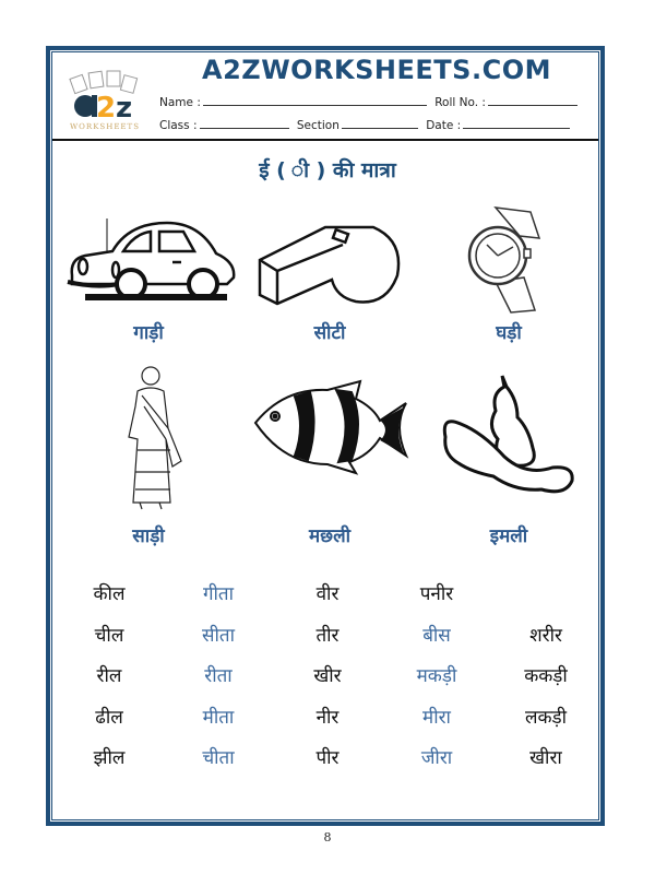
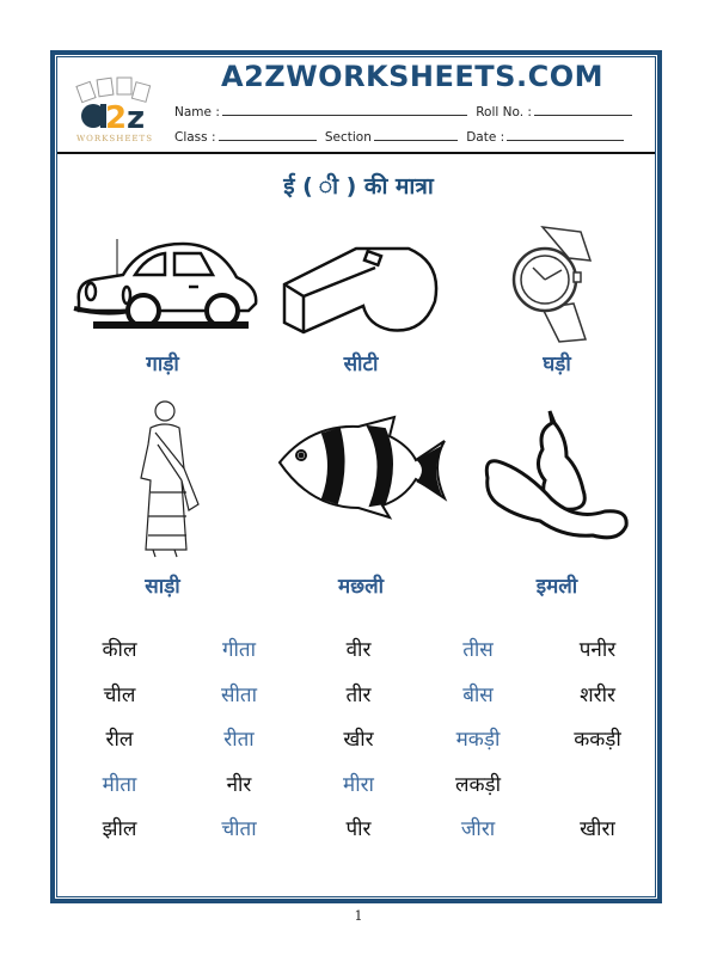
  2
  z
  WORKSHEETS
  A2ZWORKSHEETS.COM
  Name : Roll No. :
  Class : Section Date :
  ई ( ी ) की मात्रा
  गाड़ी
  सीटी
  घड़ी
  साड़ी
  मछली
  इमली
  कील
  गीता
  वीर
+ तीस
  पनीर
  चील
  सीता
  तीर
  बीस
  शरीर
  रील
  रीता
  खीर
  मकड़ी
  ककड़ी
- ढील
  मीता
  नीर
  मीरा
  लकड़ी
  झील
  चीता
  पीर
  जीरा
  खीरा
- 8
+ 1
